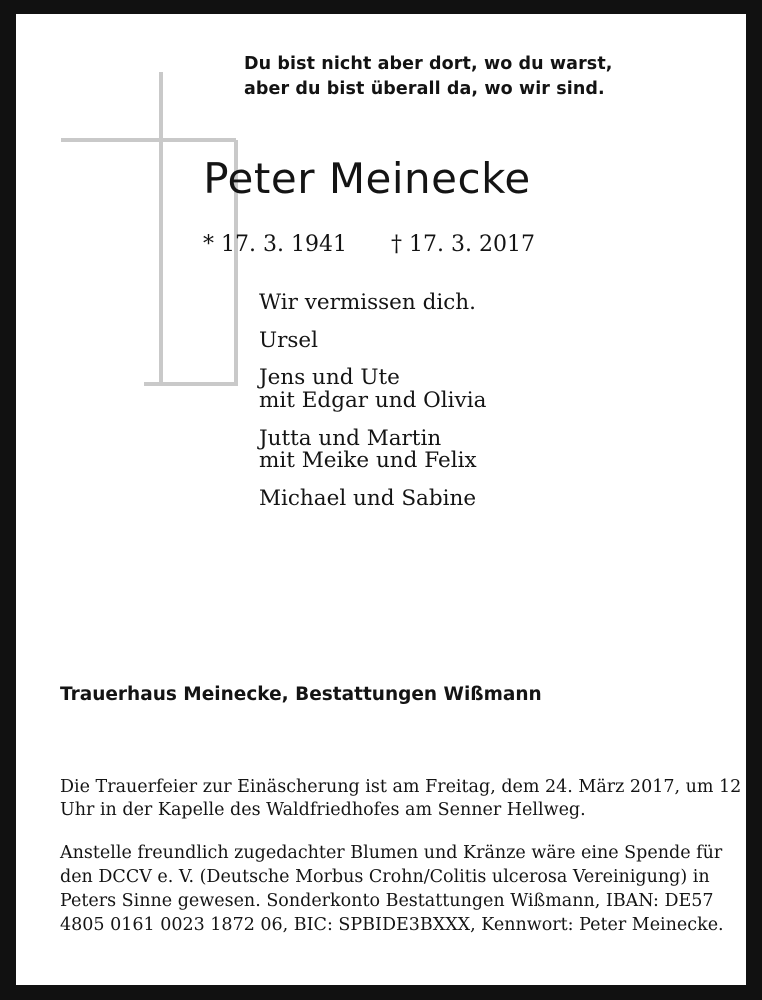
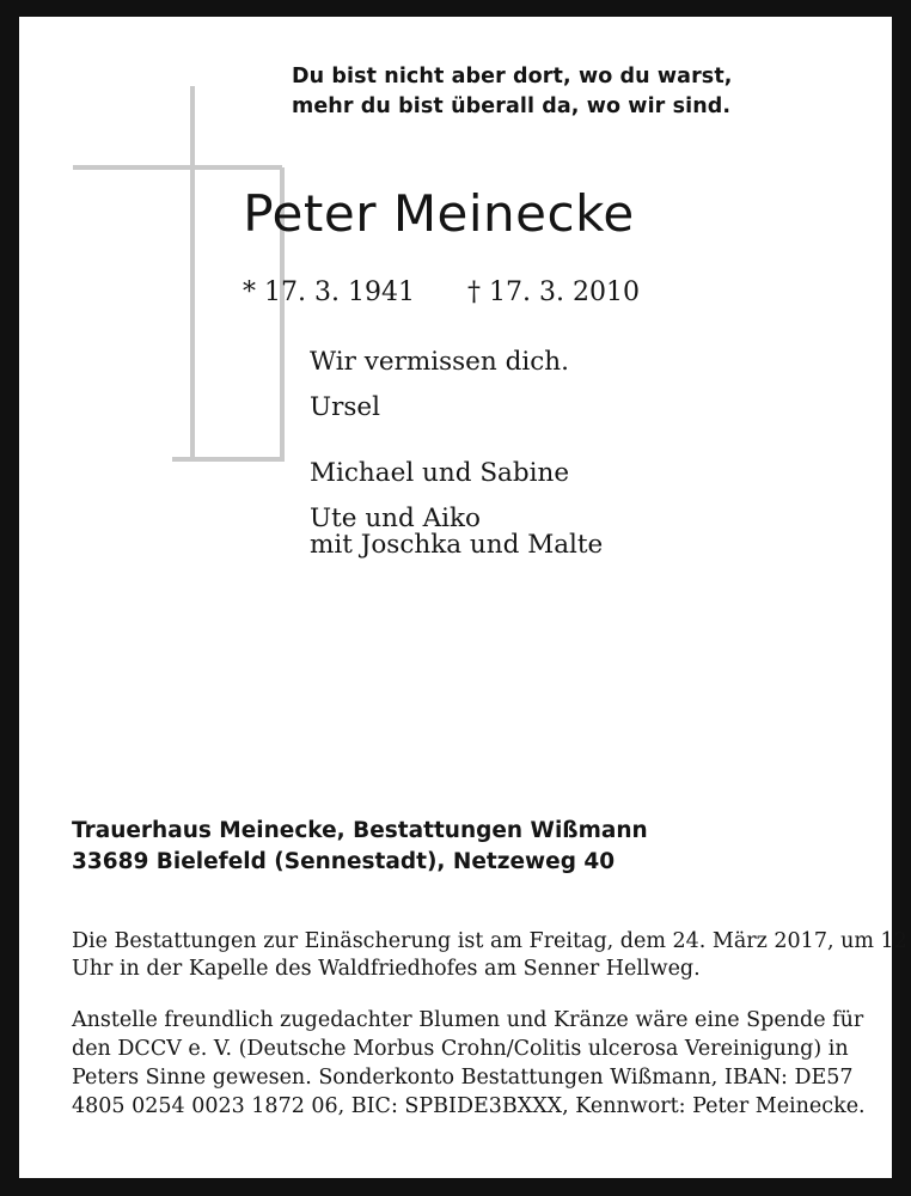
  Du bist nicht aber dort, wo du warst,
- aber du bist überall da, wo wir sind.
+ mehr du bist überall da, wo wir sind.
  Peter Meinecke
- * 17. 3. 1941 † 17. 3. 2017
+ * 17. 3. 1941 † 17. 3. 2010
  Wir vermissen dich.
  Ursel
- Jens und Ute
- mit Edgar und Olivia
- Jutta und Martin
- mit Meike und Felix
  Michael und Sabine
+ Ute und Aiko
+ mit Joschka und Malte
  Trauerhaus Meinecke, Bestattungen Wißmann
+ 33689 Bielefeld (Sennestadt), Netzeweg 40
- Die Trauerfeier zur Einäscherung ist am Freitag, dem 24. März 2017, um 12 Uhr in der Kapelle des Waldfriedhofes am Senner Hellweg.
+ Die Bestattungen zur Einäscherung ist am Freitag, dem 24. März 2017, um 12 Uhr in der Kapelle des Waldfriedhofes am Senner Hellweg.
- Anstelle freundlich zugedachter Blumen und Kränze wäre eine Spende für den DCCV e. V. (Deutsche Morbus Crohn/Colitis ulcerosa Vereinigung) in Peters Sinne gewesen. Sonderkonto Bestattungen Wißmann, IBAN: DE57 4805 0161 0023 1872 06, BIC: SPBIDE3BXXX, Kennwort: Peter Meinecke.
+ Anstelle freundlich zugedachter Blumen und Kränze wäre eine Spende für den DCCV e. V. (Deutsche Morbus Crohn/Colitis ulcerosa Vereinigung) in Peters Sinne gewesen. Sonderkonto Bestattungen Wißmann, IBAN: DE57 4805 0254 0023 1872 06, BIC: SPBIDE3BXXX, Kennwort: Peter Meinecke.
